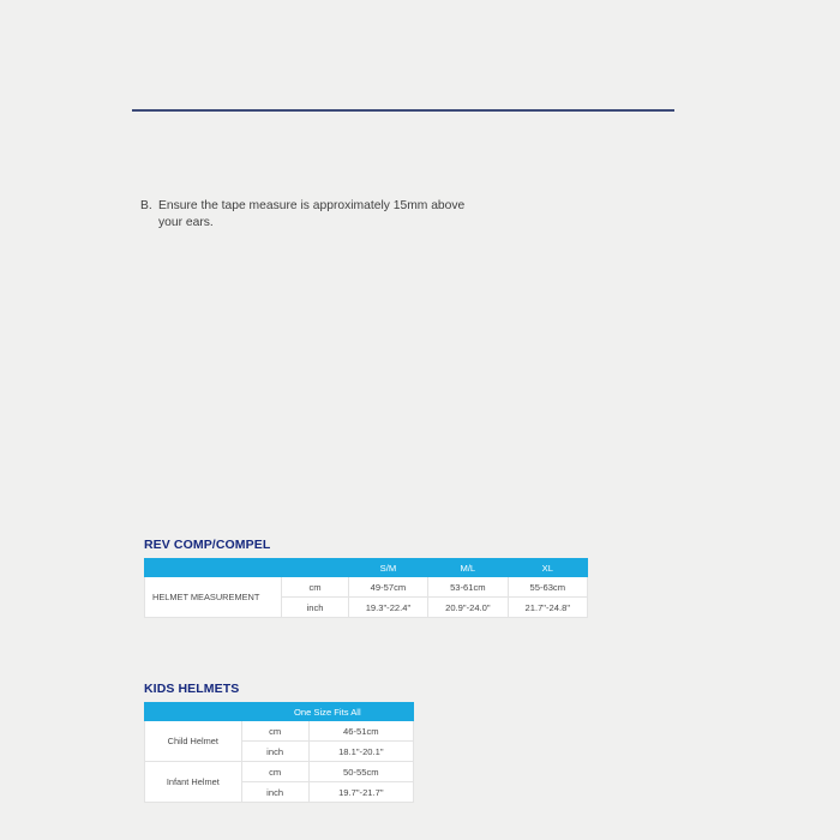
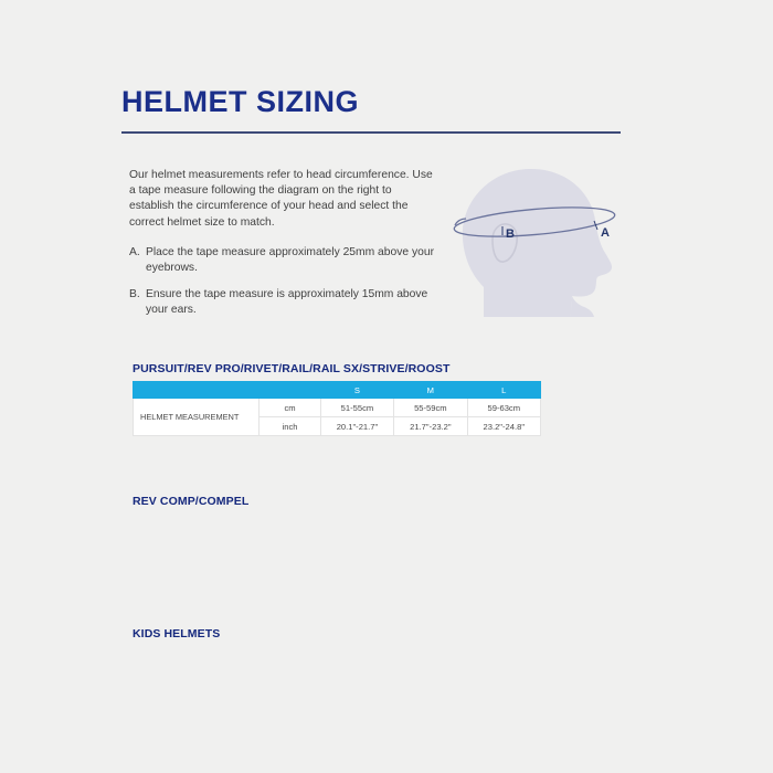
+ HELMET SIZING
+ Our helmet measurements refer to head circumference. Use a tape measure following the diagram on the right to establish the circumference of your head and select the correct helmet size to match.
+ A.
+ Place the tape measure approximately 25mm above your eyebrows.
  B.
  Ensure the tape measure is approximately 15mm above your ears.
+ A
+ B
+ PURSUIT/REV PRO/RIVET/RAIL/RAIL SX/STRIVE/ROOST
+ 		S	M	L
+ HELMET MEASUREMENT	cm	51-55cm	55-59cm	59-63cm
+ inch	20.1"-21.7"	21.7"-23.2"	23.2"-24.8"
  REV COMP/COMPEL
- 		S/M	M/L	XL
- HELMET MEASUREMENT	cm	49-57cm	53-61cm	55-63cm
- inch	19.3"-22.4"	20.9"-24.0"	21.7"-24.8"
  KIDS HELMETS
- 	One Size Fits All
- Child Helmet	cm	46-51cm
- inch	18.1"-20.1"
- Infant Helmet	cm	50-55cm
- inch	19.7"-21.7"
